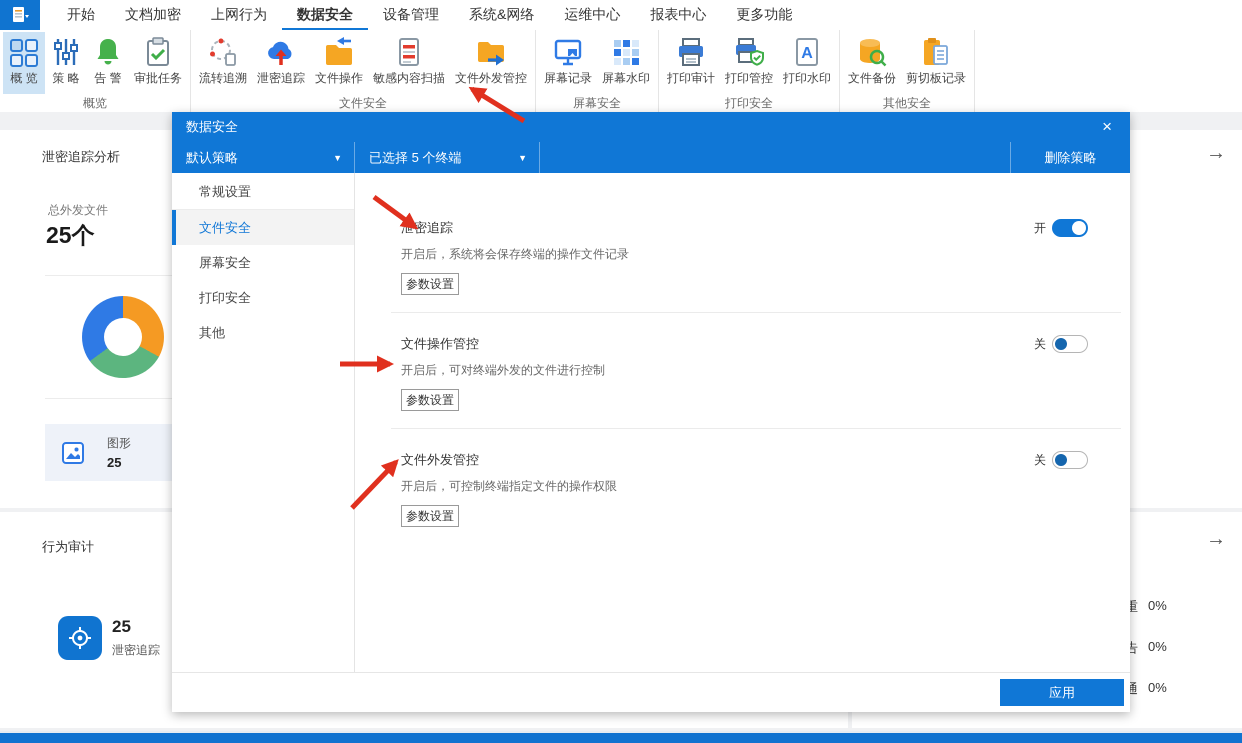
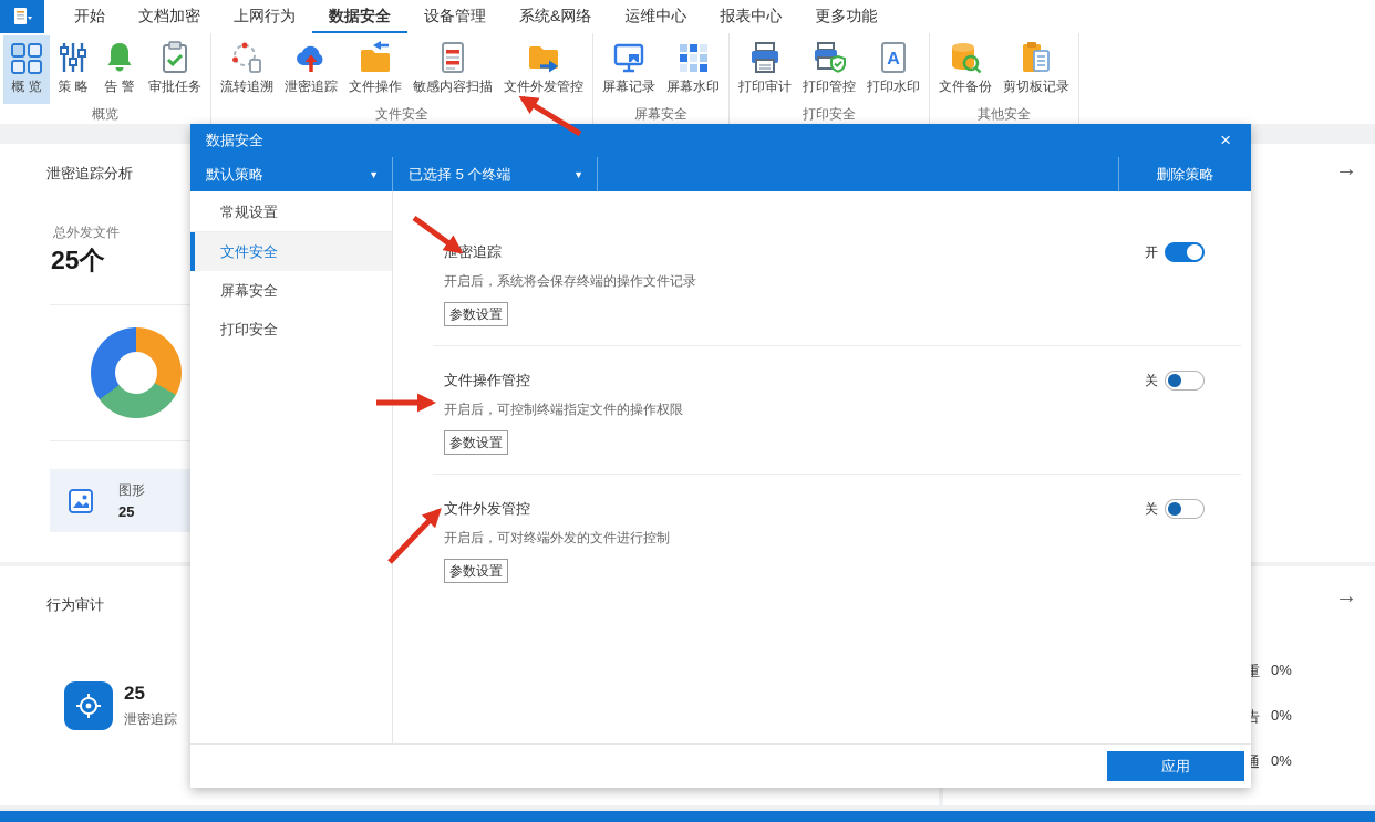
  开始
  文档加密
  上网行为
  数据安全
  设备管理
  系统&网络
  运维中心
  报表中心
  更多功能
  概 览
  策 略
  告 警
  审批任务
  概览
  流转追溯
  泄密追踪
  文件操作
  敏感内容扫描
  文件外发管控
  文件安全
  屏幕记录
  屏幕水印
  屏幕安全
  打印审计
  打印管控
  A
  打印水印
  打印安全
  文件备份
  剪切板记录
  其他安全
  泄密追踪分析
  总外发文件
  25个
  图形
  25
  →
  行为审计
  25
  泄密追踪
  →
  0%
  0%
  0%
  数据安全
  ×
  默认策略
  ▼
  已选择 5 个终端
  ▼
  删除策略
  常规设置
  文件安全
  屏幕安全
  打印安全
- 其他
  泄密追踪
  开
  开启后，系统将会保存终端的操作文件记录
  参数设置
  文件操作管控
  关
- 开启后，可对终端外发的文件进行控制
+ 开启后，可控制终端指定文件的操作权限
  参数设置
  文件外发管控
  关
- 开启后，可控制终端指定文件的操作权限
+ 开启后，可对终端外发的文件进行控制
  参数设置
  应用
